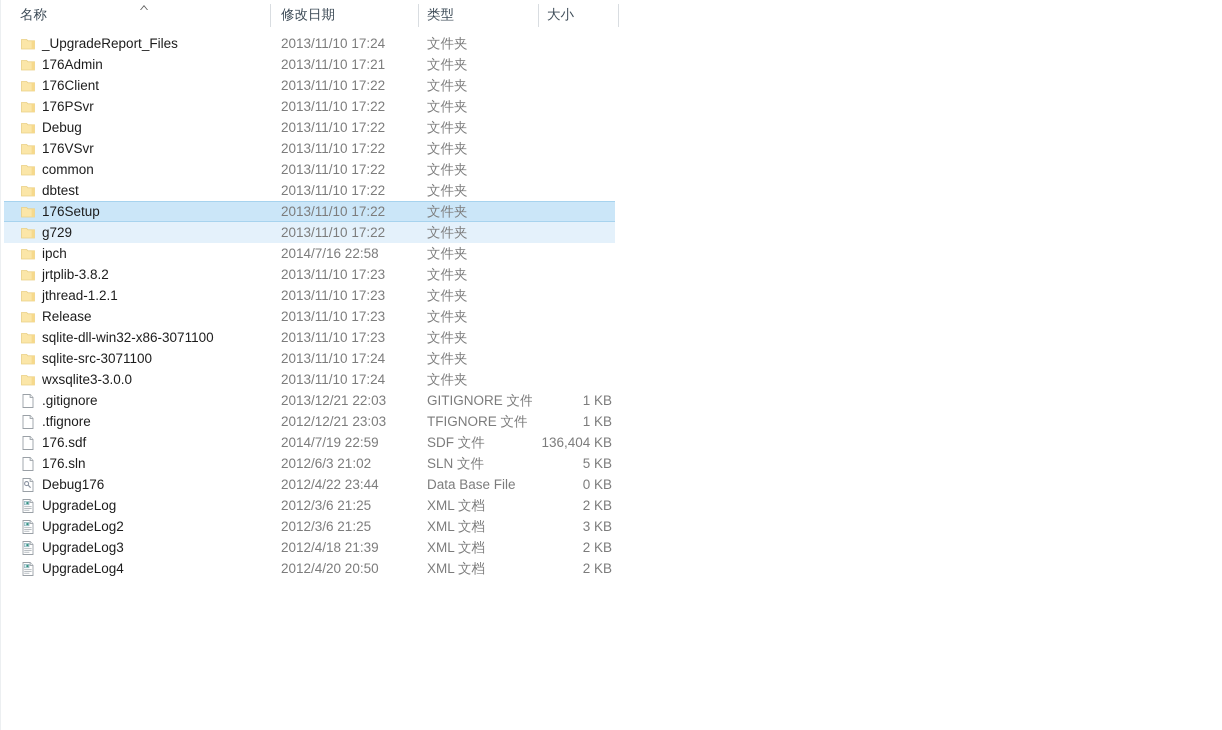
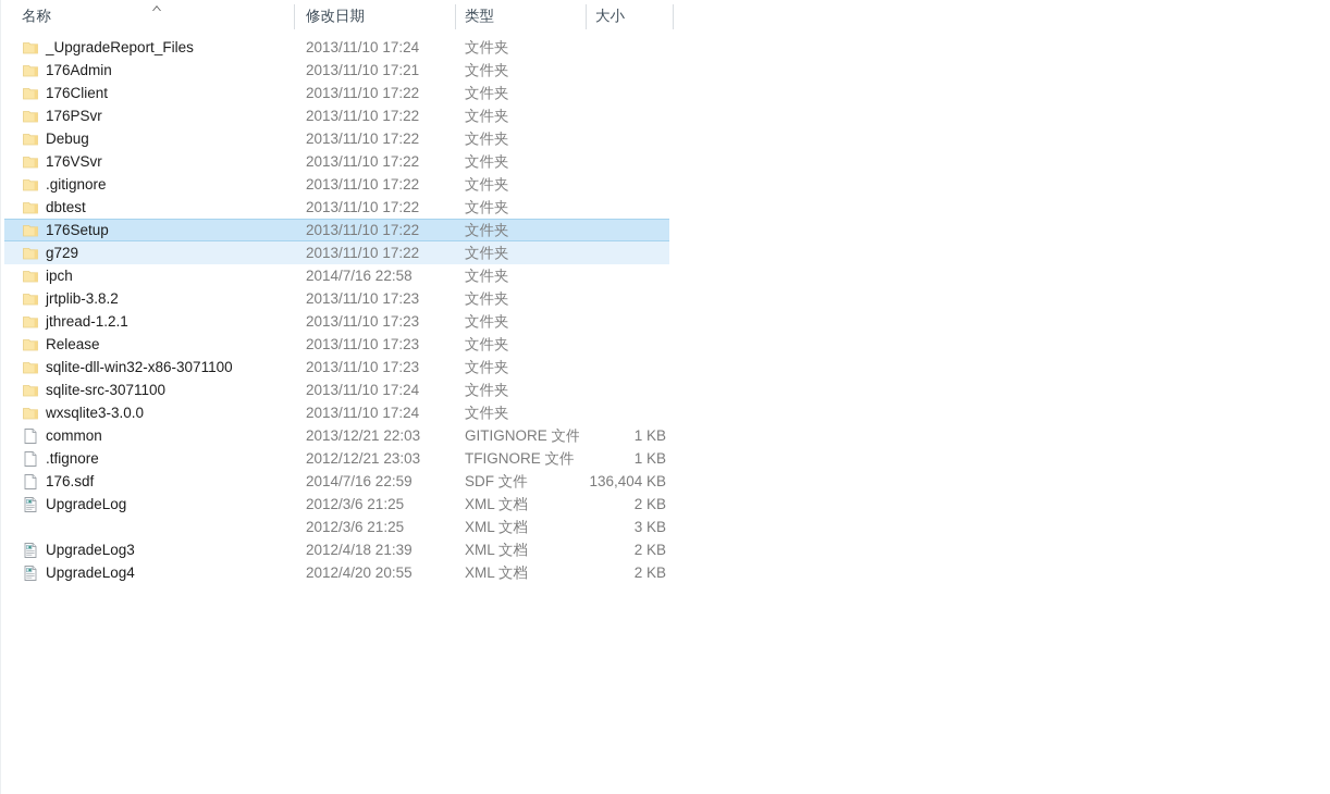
  名称
  修改日期
  类型
  大小
  _UpgradeReport_Files
  2013/11/10 17:24
  文件夹
  176Admin
  2013/11/10 17:21
  文件夹
  176Client
  2013/11/10 17:22
  文件夹
  176PSvr
  2013/11/10 17:22
  文件夹
  Debug
  2013/11/10 17:22
  文件夹
  176VSvr
  2013/11/10 17:22
  文件夹
- common
+ .gitignore
  2013/11/10 17:22
  文件夹
  dbtest
  2013/11/10 17:22
  文件夹
  176Setup
  2013/11/10 17:22
  文件夹
  g729
  2013/11/10 17:22
  文件夹
  ipch
  2014/7/16 22:58
  文件夹
  jrtplib-3.8.2
  2013/11/10 17:23
  文件夹
  jthread-1.2.1
  2013/11/10 17:23
  文件夹
  Release
  2013/11/10 17:23
  文件夹
  sqlite-dll-win32-x86-3071100
  2013/11/10 17:23
  文件夹
  sqlite-src-3071100
  2013/11/10 17:24
  文件夹
  wxsqlite3-3.0.0
  2013/11/10 17:24
  文件夹
- .gitignore
+ common
  2013/12/21 22:03
  GITIGNORE 文件
  1 KB
  .tfignore
  2012/12/21 23:03
  TFIGNORE 文件
  1 KB
  176.sdf
- 2014/7/19 22:59
+ 2014/7/16 22:59
  SDF 文件
  136,404 KB
- 176.sln
- 2012/6/3 21:02
- SLN 文件
- 5 KB
- Debug176
- 2012/4/22 23:44
- Data Base File
- 0 KB
  UpgradeLog
  2012/3/6 21:25
  XML 文档
  2 KB
- UpgradeLog2
  2012/3/6 21:25
  XML 文档
  3 KB
  UpgradeLog3
  2012/4/18 21:39
  XML 文档
  2 KB
  UpgradeLog4
- 2012/4/20 20:50
+ 2012/4/20 20:55
  XML 文档
  2 KB
